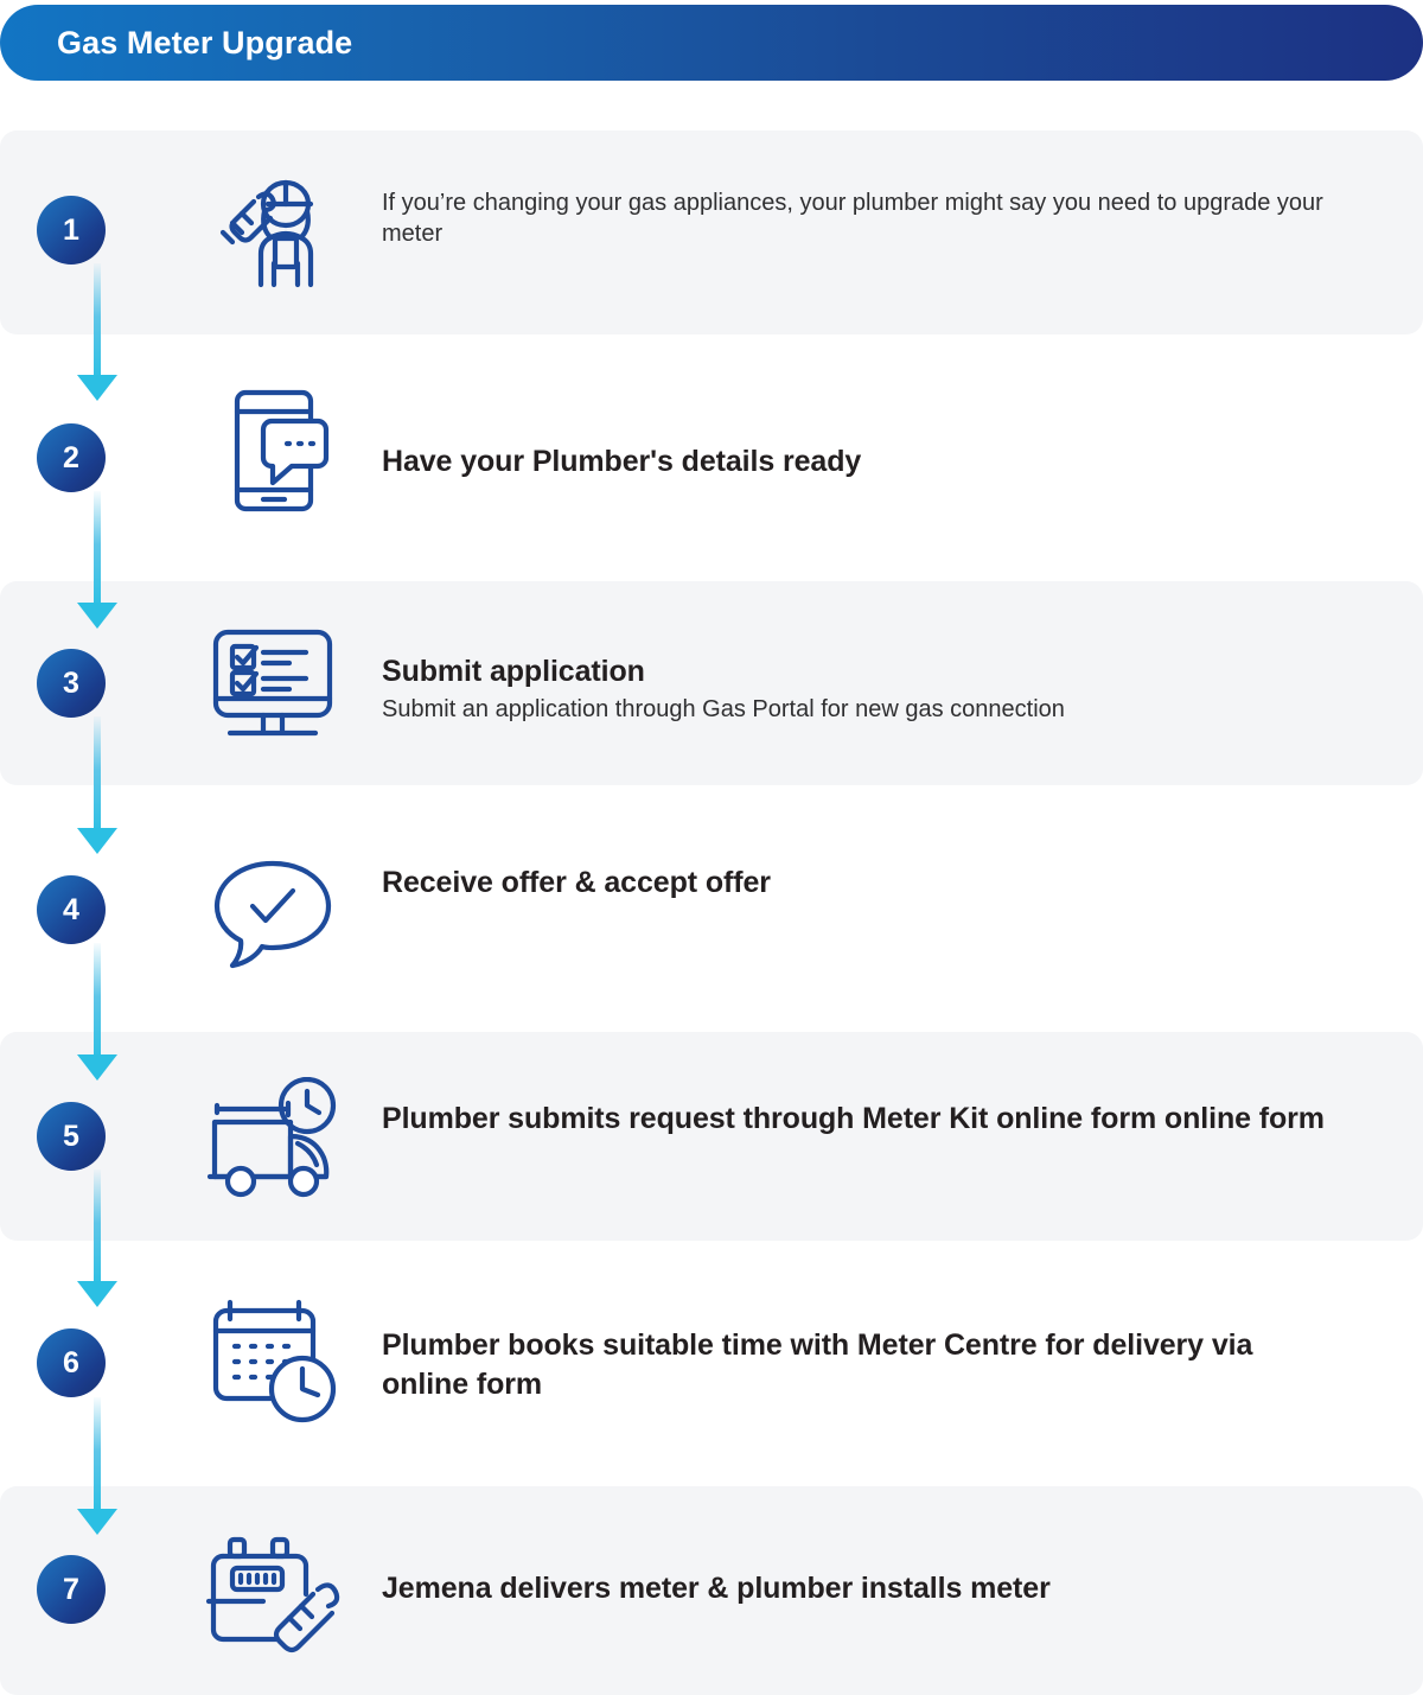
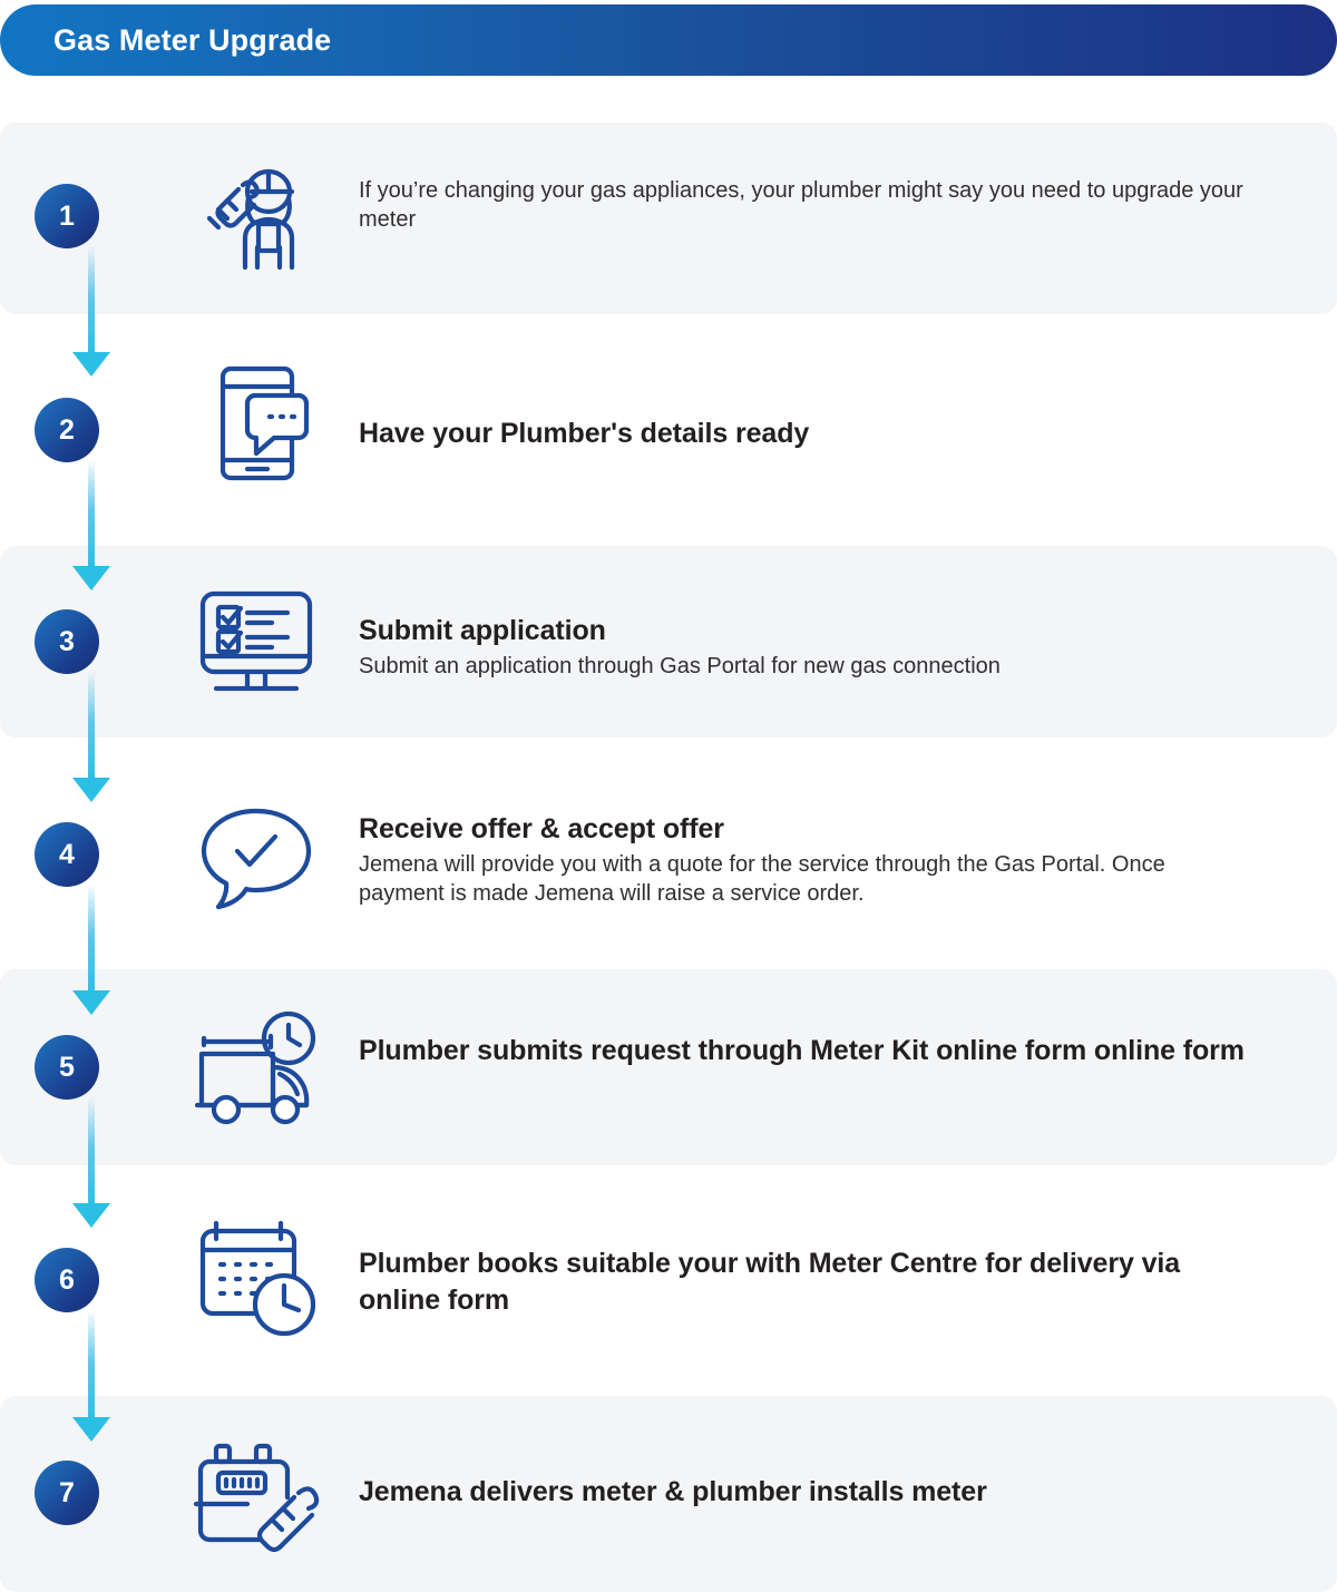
  Gas Meter Upgrade
  1
  If you’re changing your gas appliances, your plumber might say you need to upgrade your meter
  2
  Have your Plumber's details ready
  3
  Submit application
  Submit an application through Gas Portal for new gas connection
  4
  Receive offer & accept offer
+ Jemena will provide you with a quote for the service through the Gas Portal. Once payment is made Jemena will raise a service order.
  5
  Plumber submits request through Meter Kit online form online form
  6
- Plumber books suitable time with Meter Centre for delivery via online form
+ Plumber books suitable your with Meter Centre for delivery via online form
  7
  Jemena delivers meter & plumber installs meter
